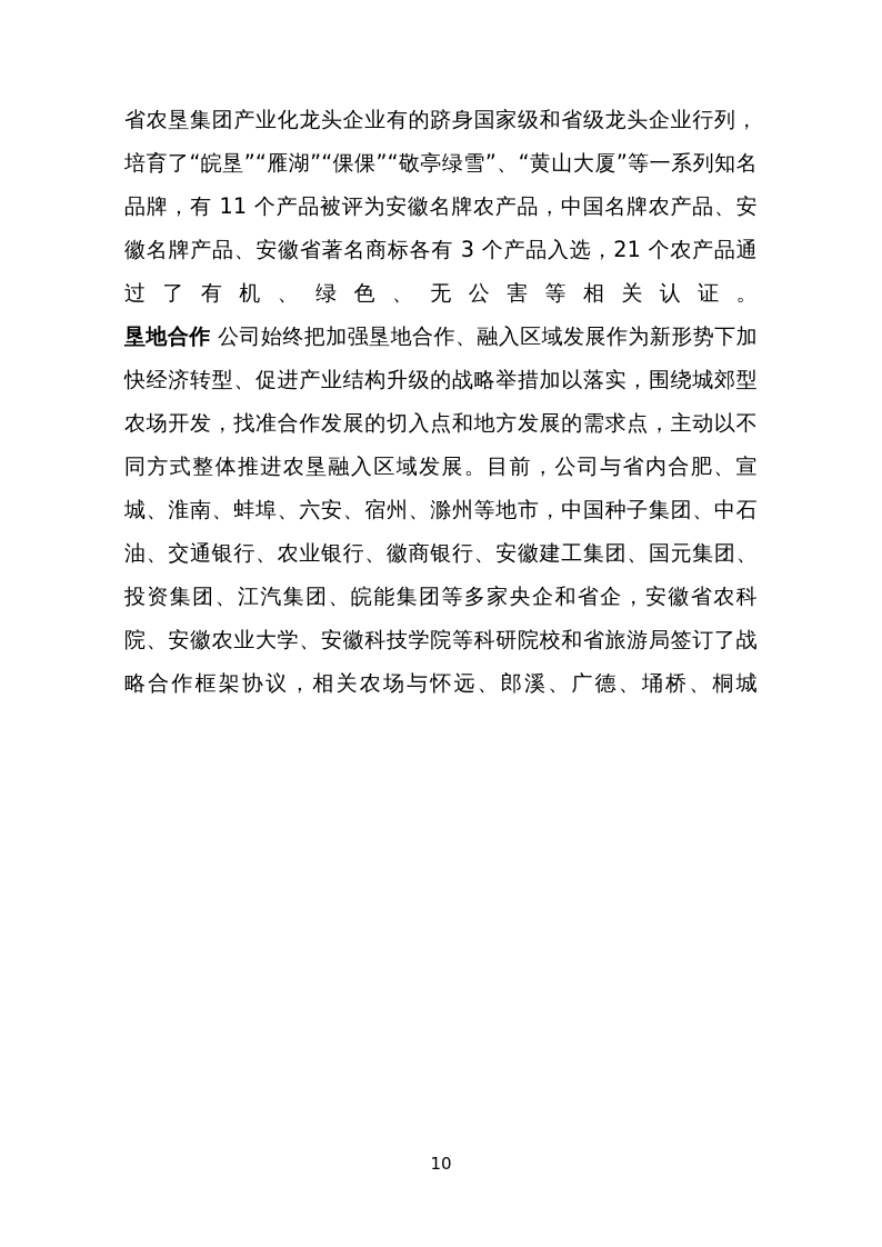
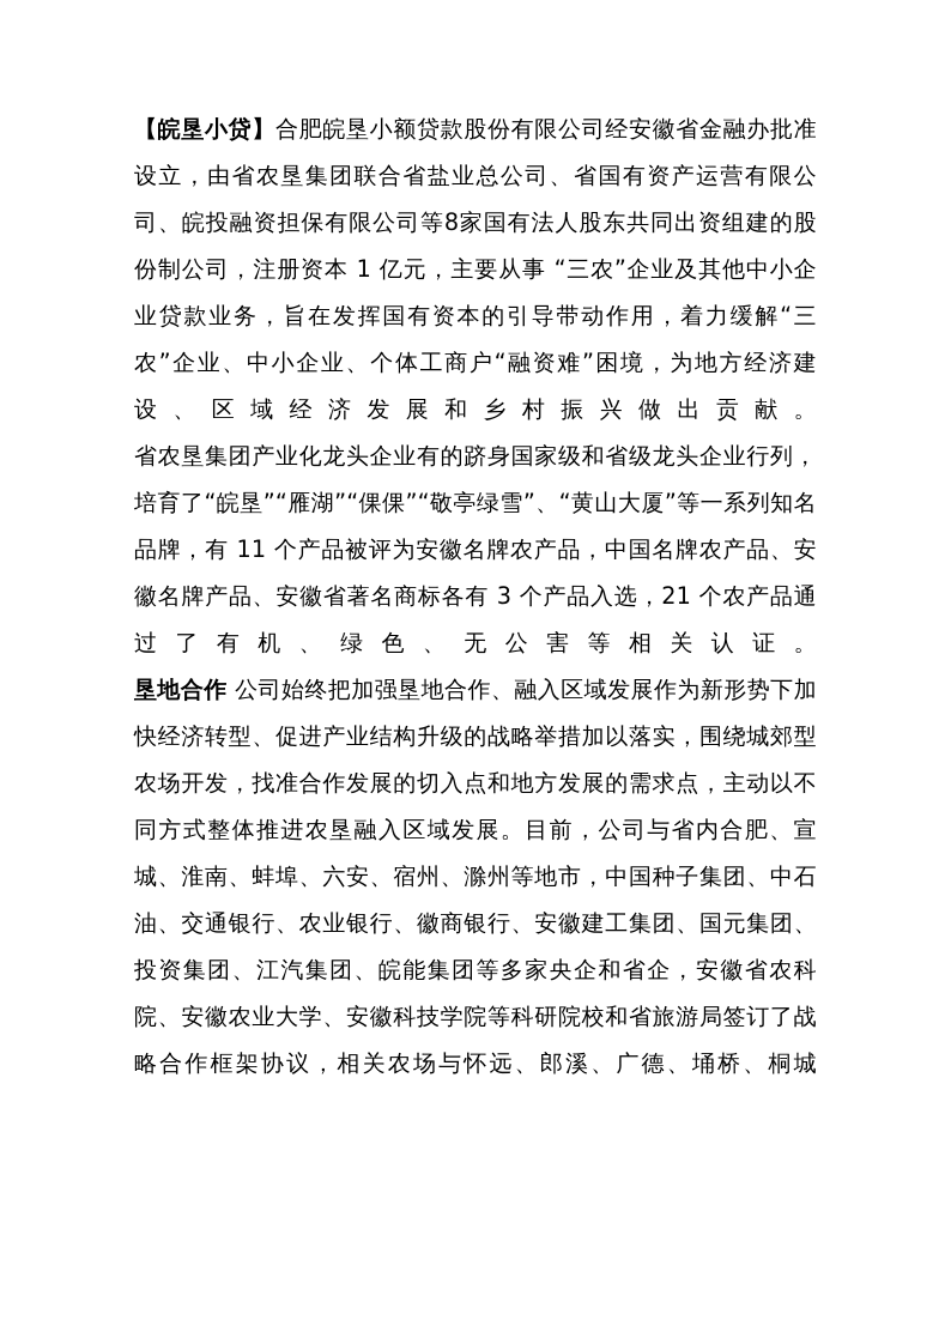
+ 【皖垦小贷】合肥皖垦小额贷款股份有限公司经安徽省金融办批准设立，由省农垦集团联合省盐业总公司、省国有资产运营有限公司、皖投融资担保有限公司等8家国有法人股东共同出资组建的股份制公司，注册资本 1 亿元，主要从事 “三农”企业及其他中小企业贷款业务，旨在发挥国有资本的引导带动作用，着力缓解“三农”企业、中小企业、个体工商户“融资难”困境，为地方经济建设、区域经济发展和乡村振兴做出贡献。
  省农垦集团产业化龙头企业有的跻身国家级和省级龙头企业行列，培育了“皖垦”“雁湖”“倮倮”“敬亭绿雪”、“黄山大厦”等一系列知名品牌，有 11 个产品被评为安徽名牌农产品，中国名牌农产品、安徽名牌产品、安徽省著名商标各有 3 个产品入选，21 个农产品通过了有机、绿色、无公害等相关认证。
  垦地合作 公司始终把加强垦地合作、融入区域发展作为新形势下加快经济转型、促进产业结构升级的战略举措加以落实，围绕城郊型农场开发，找准合作发展的切入点和地方发展的需求点，主动以不同方式整体推进农垦融入区域发展。目前，公司与省内合肥、宣城、淮南、蚌埠、六安、宿州、滁州等地市，中国种子集团、中石油、交通银行、农业银行、徽商银行、安徽建工集团、国元集团、投资集团、江汽集团、皖能集团等多家央企和省企，安徽省农科院、安徽农业大学、安徽科技学院等科研院校和省旅游局签订了战略合作框架协议，相关农场与怀远、郎溪、广德、埇桥、桐城
- 10
